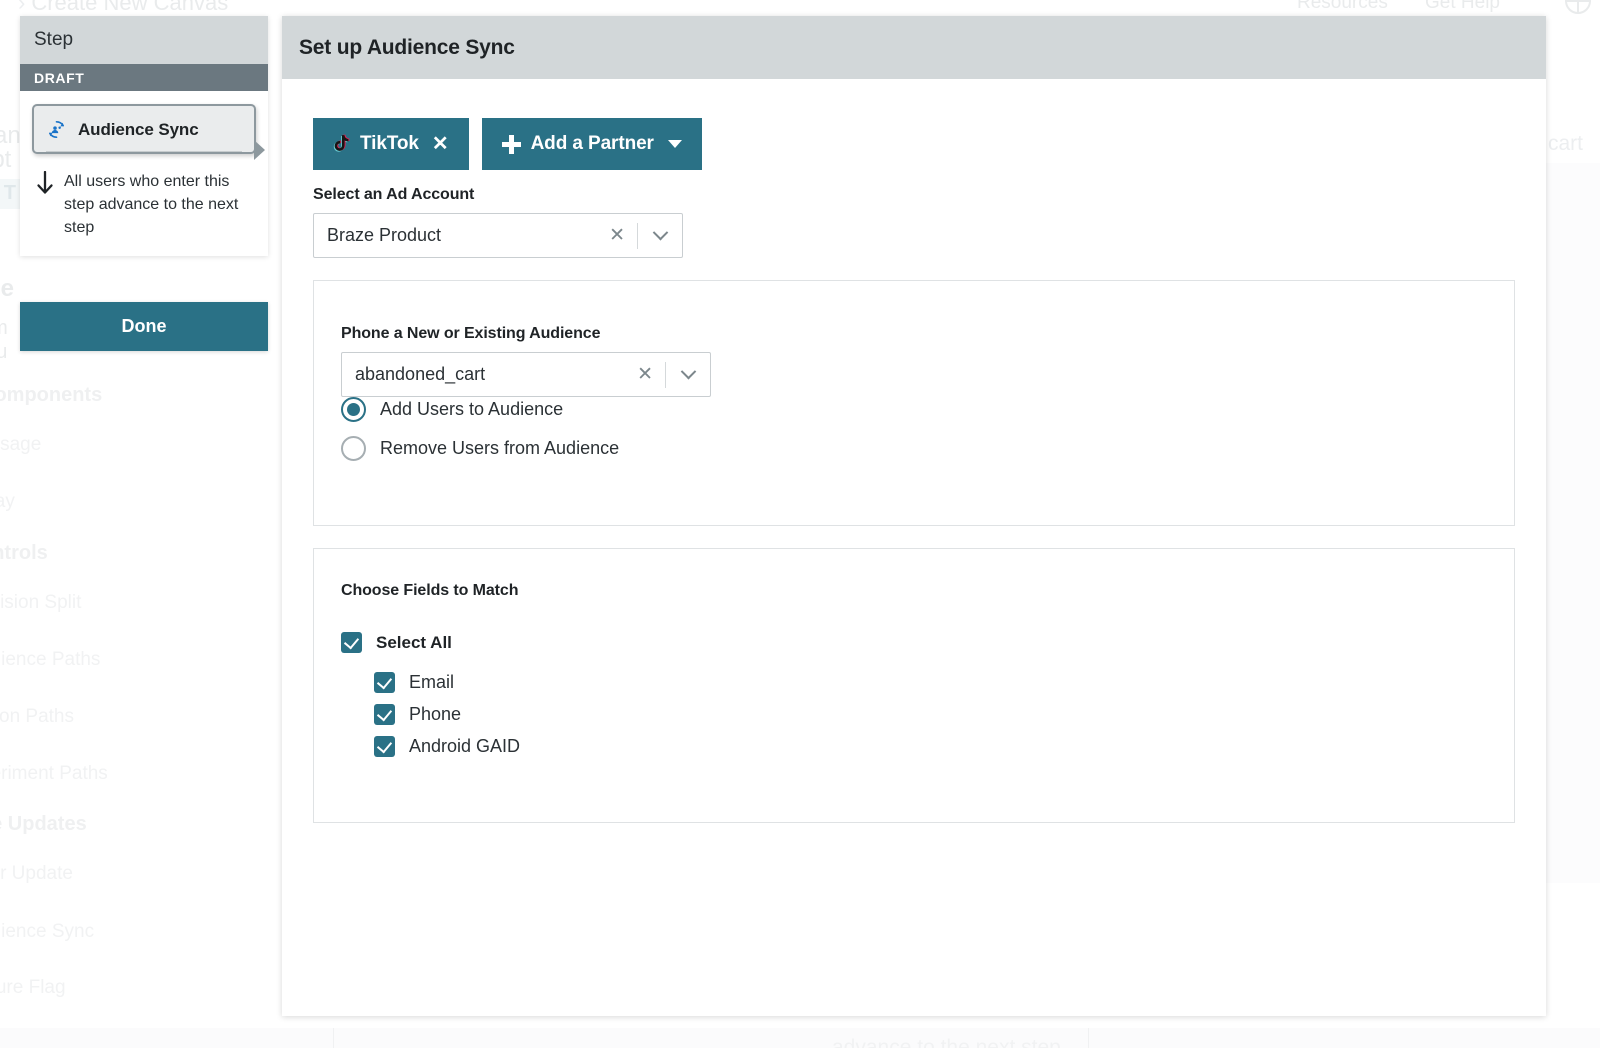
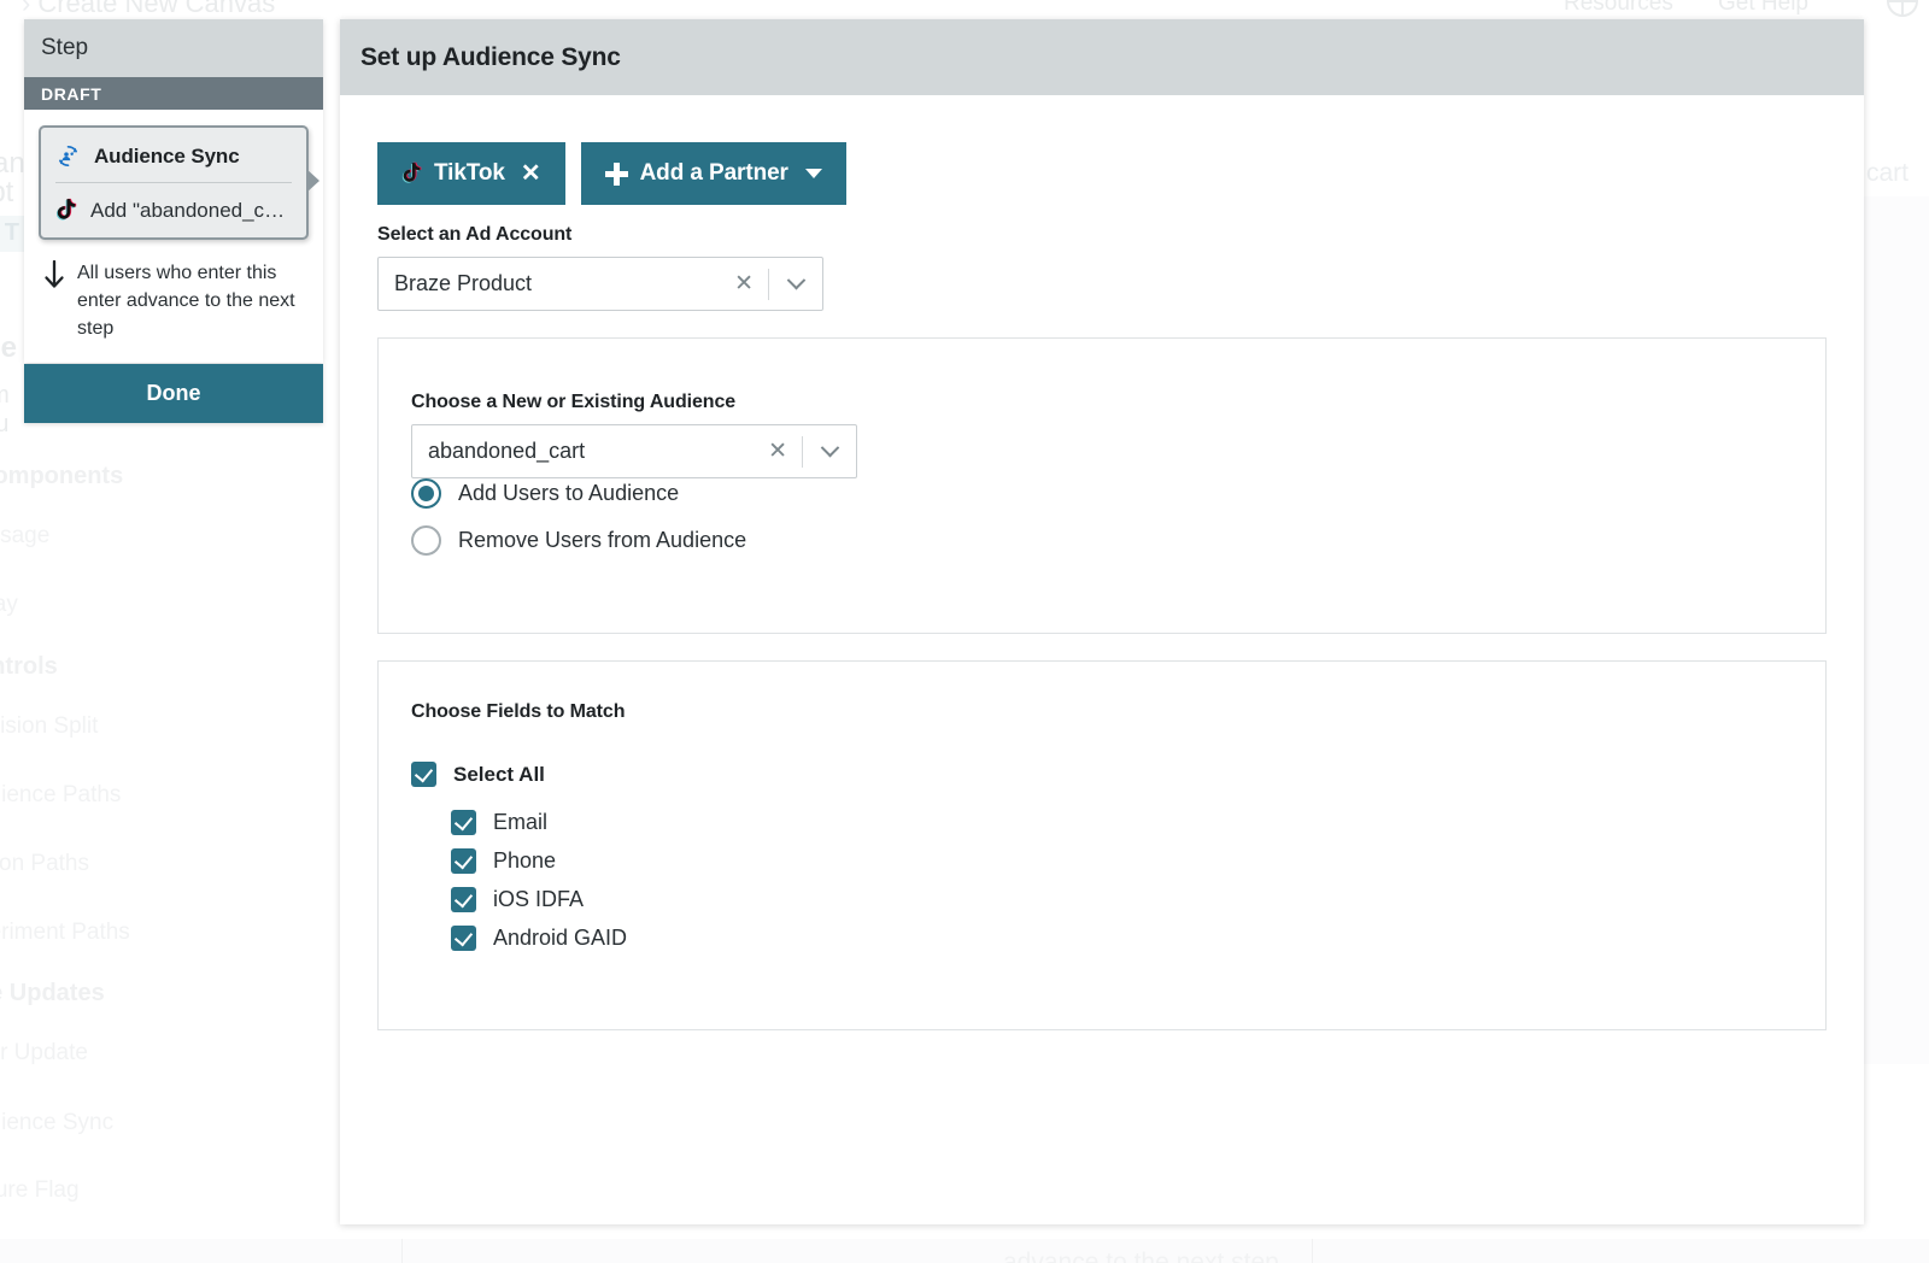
  an
  cart
  Step
  DRAFT
  Audience Sync
+ Add "abandoned_ca…
- All users who enter this step advance to the next step
+ All users who enter this enter advance to the next step
  Done
  Set up Audience Sync
  TikTok
  ✕
  Add a Partner
  Select an Ad Account
  Braze Product
  ✕
- Phone a New or Existing Audience
+ Choose a New or Existing Audience
  abandoned_cart
  ✕
  Add Users to Audience
  Remove Users from Audience
  Choose Fields to Match
  Select All
  Email
  Phone
+ iOS IDFA
  Android GAID
